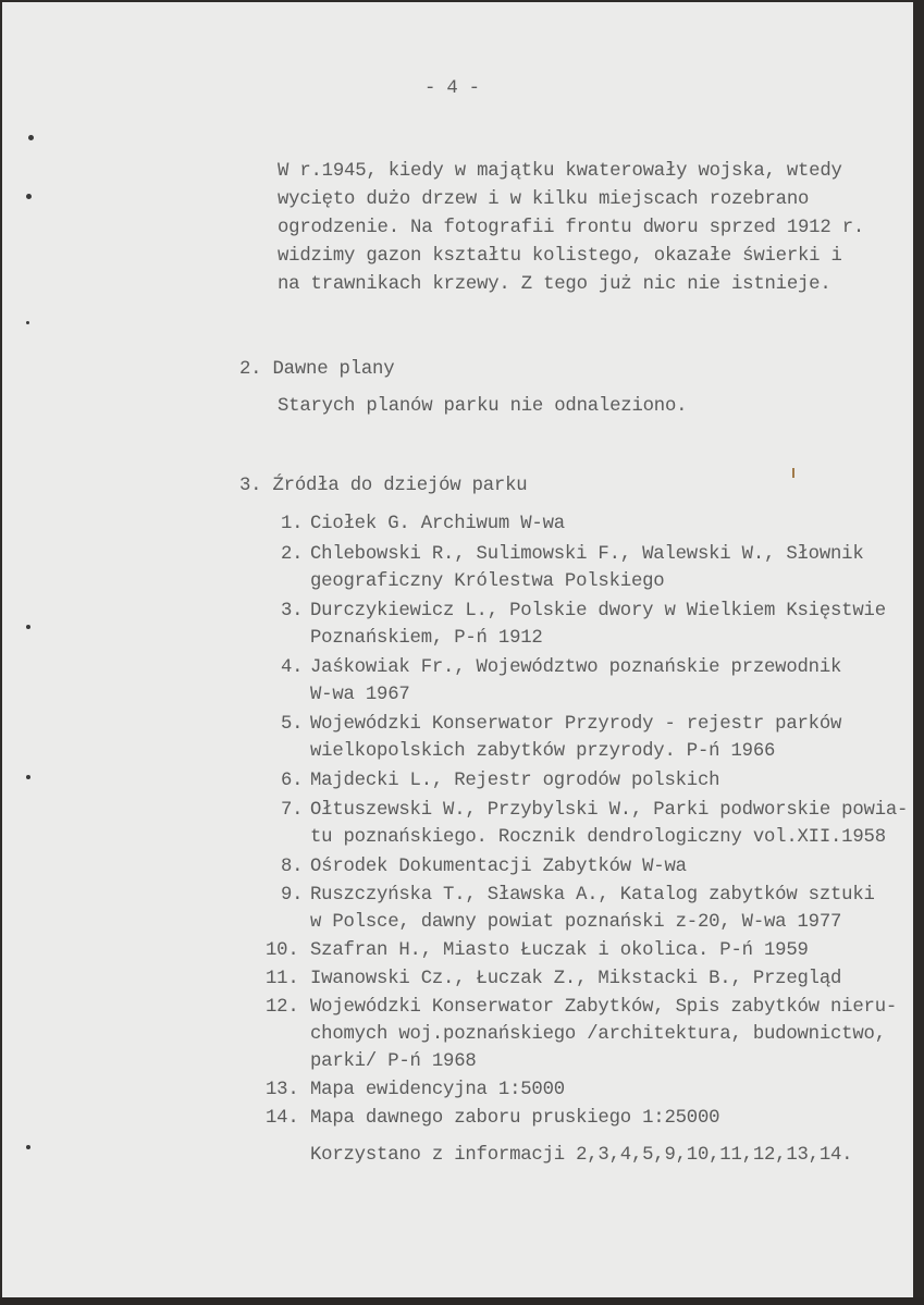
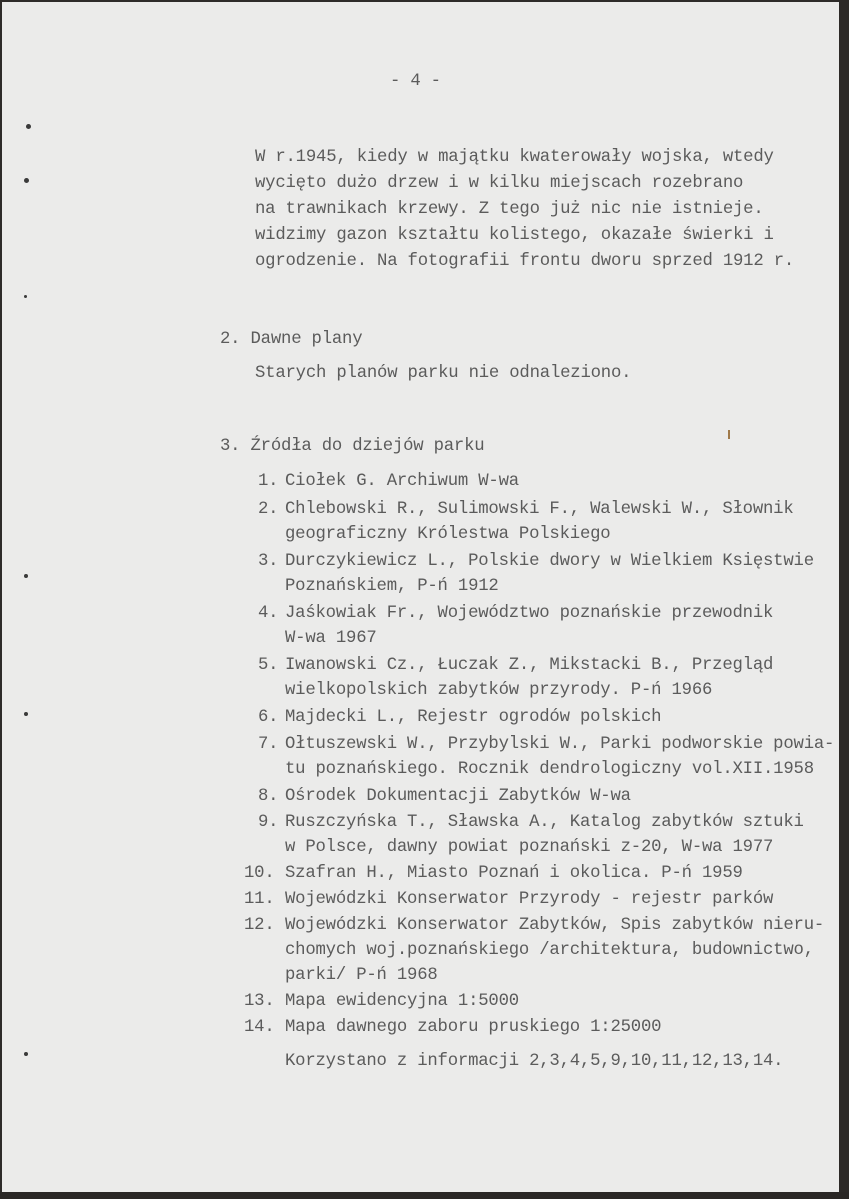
  - 4 -
  W r.1945, kiedy w majątku kwaterowały wojska, wtedy
  wycięto dużo drzew i w kilku miejscach rozebrano
- ogrodzenie. Na fotografii frontu dworu sprzed 1912 r.
+ na trawnikach krzewy. Z tego już nic nie istnieje.
  widzimy gazon kształtu kolistego, okazałe świerki i
- na trawnikach krzewy. Z tego już nic nie istnieje.
+ ogrodzenie. Na fotografii frontu dworu sprzed 1912 r.
  2. Dawne plany
  Starych planów parku nie odnaleziono.
  3. Źródła do dziejów parku
  1.
  Ciołek G. Archiwum W-wa
  2.
  Chlebowski R., Sulimowski F., Walewski W., Słownik
  geograficzny Królestwa Polskiego
  3.
  Durczykiewicz L., Polskie dwory w Wielkiem Księstwie
  Poznańskiem, P-ń 1912
  4.
  Jaśkowiak Fr., Województwo poznańskie przewodnik
  W-wa 1967
  5.
- Wojewódzki Konserwator Przyrody - rejestr parków
+ Iwanowski Cz., Łuczak Z., Mikstacki B., Przegląd
  wielkopolskich zabytków przyrody. P-ń 1966
  6.
  Majdecki L., Rejestr ogrodów polskich
  7.
  Ołtuszewski W., Przybylski W., Parki podworskie powia-
  tu poznańskiego. Rocznik dendrologiczny vol.XII.1958
  8.
  Ośrodek Dokumentacji Zabytków W-wa
  9.
  Ruszczyńska T., Sławska A., Katalog zabytków sztuki
  w Polsce, dawny powiat poznański z-20, W-wa 1977
  10.
- Szafran H., Miasto Łuczak i okolica. P-ń 1959
+ Szafran H., Miasto Poznań i okolica. P-ń 1959
  11.
- Iwanowski Cz., Łuczak Z., Mikstacki B., Przegląd
+ Wojewódzki Konserwator Przyrody - rejestr parków
  12.
  Wojewódzki Konserwator Zabytków, Spis zabytków nieru-
  chomych woj.poznańskiego /architektura, budownictwo,
  parki/ P-ń 1968
  13.
  Mapa ewidencyjna 1:5000
  14.
  Mapa dawnego zaboru pruskiego 1:25000
  Korzystano z informacji 2,3,4,5,9,10,11,12,13,14.
